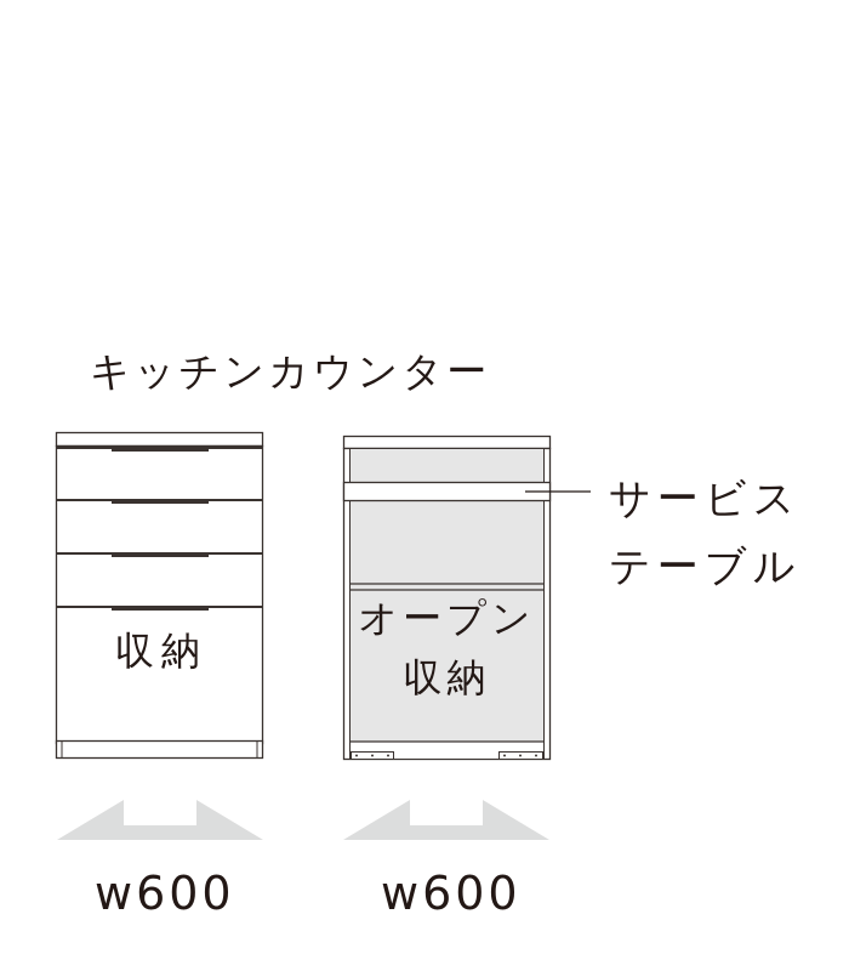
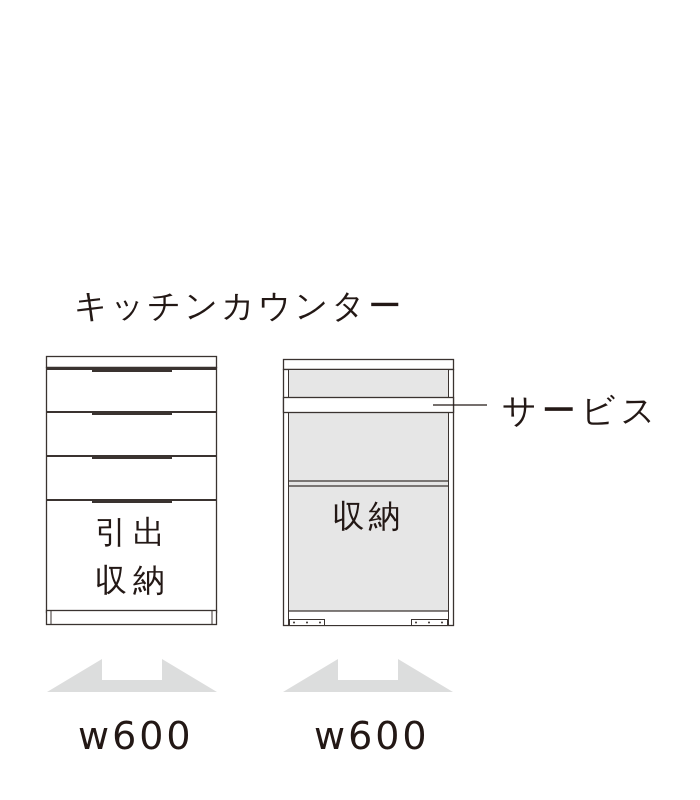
  キッチンカウンター
+ 引出
  収納
- オープン
  収納
  サービス
- テーブル
  w600
  w600
